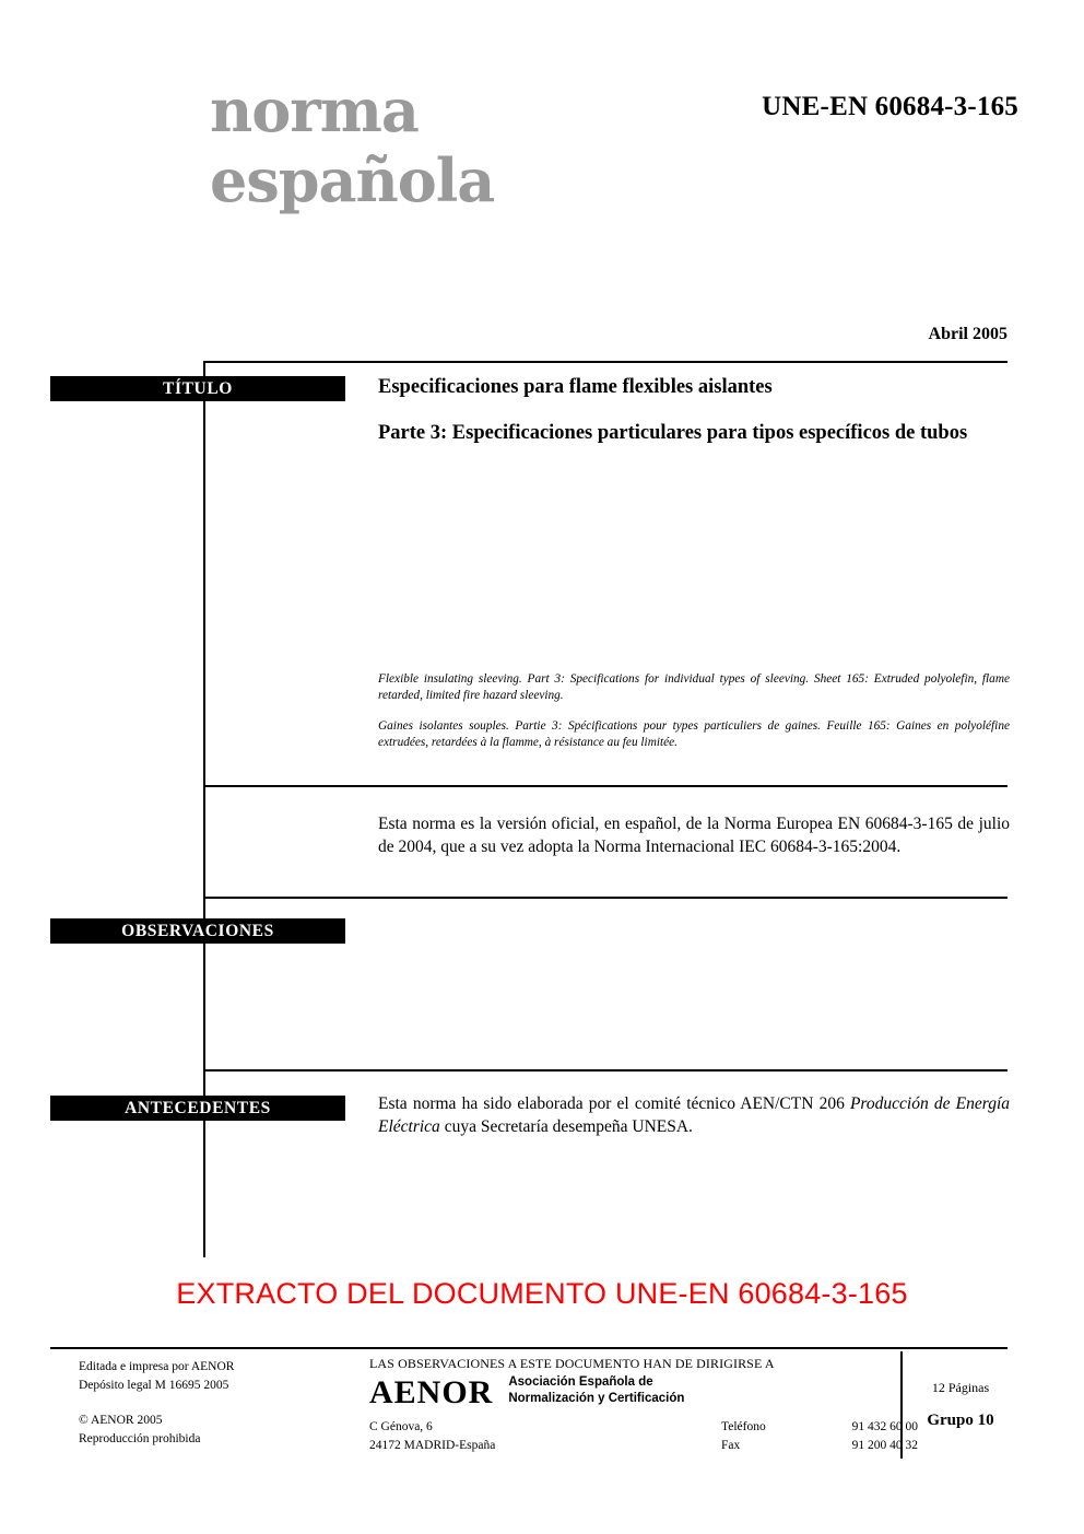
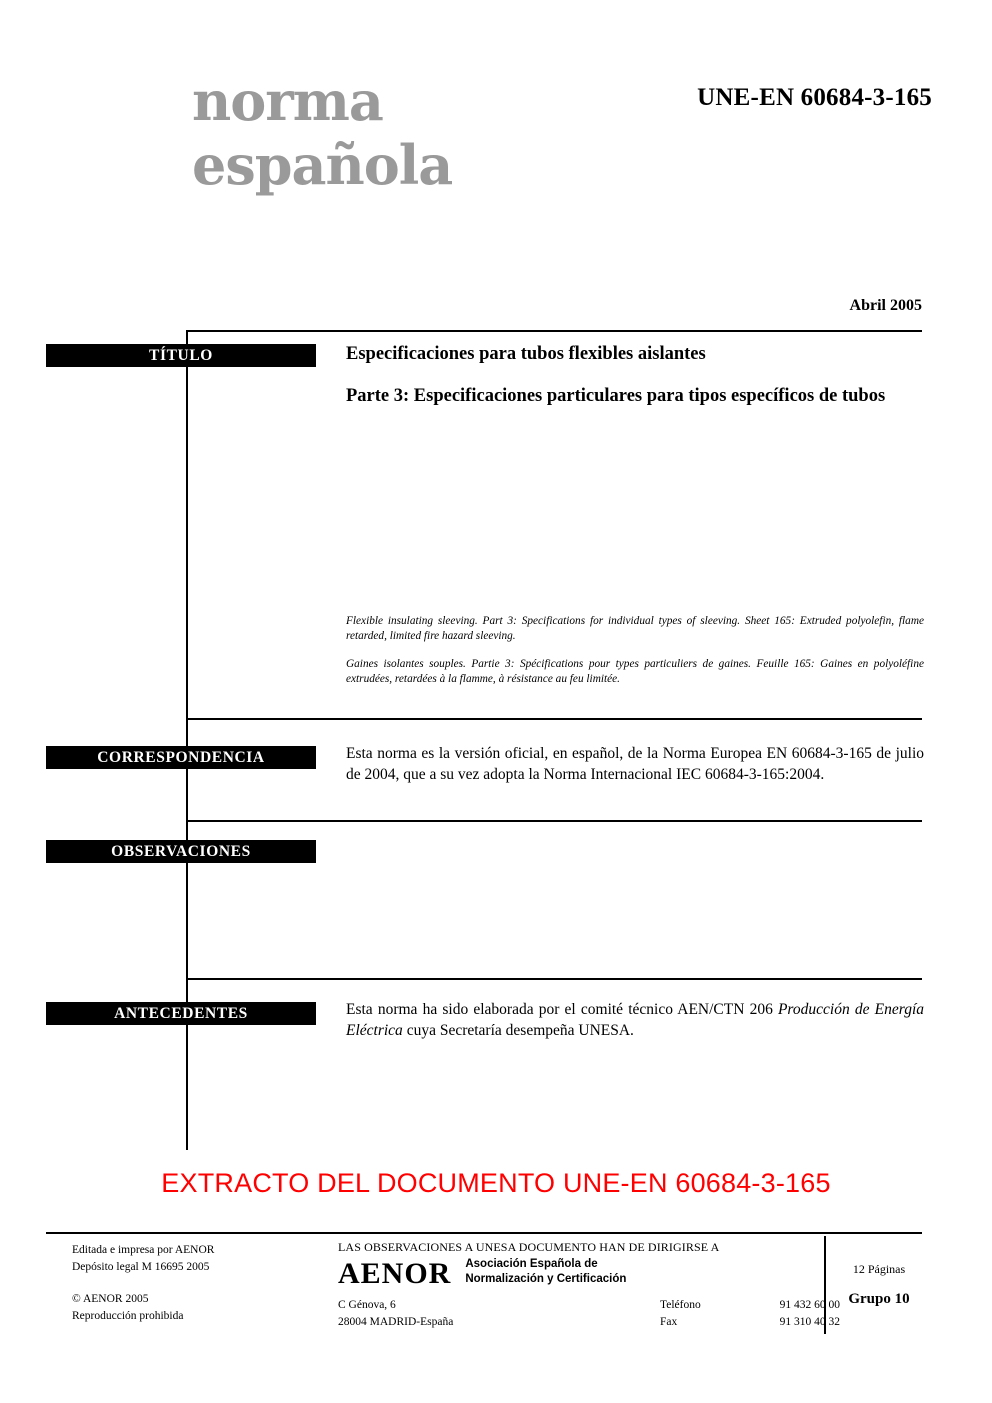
  norma
  española
  UNE-EN 60684-3-165
  Abril 2005
  TÍTULO
- Especificaciones para flame flexibles aislantes
+ Especificaciones para tubos flexibles aislantes
  Parte 3: Especificaciones particulares para tipos específicos de tubos
  Flexible insulating sleeving. Part 3: Specifications for individual types of sleeving. Sheet 165: Extruded polyolefin, flame retarded, limited fire hazard sleeving.
  Gaines isolantes souples. Partie 3: Spécifications pour types particuliers de gaines. Feuille 165: Gaines en polyoléfine extrudées, retardées à la flamme, à résistance au feu limitée.
+ CORRESPONDENCIA
  Esta norma es la versión oficial, en español, de la Norma Europea EN 60684-3-165 de julio de 2004, que a su vez adopta la Norma Internacional IEC 60684-3-165:2004.
  OBSERVACIONES
  ANTECEDENTES
  Esta norma ha sido elaborada por el comité técnico AEN/CTN 206 Producción de Energía Eléctrica cuya Secretaría desempeña UNESA.
  EXTRACTO DEL DOCUMENTO UNE-EN 60684-3-165
  Editada e impresa por AENOR
  Depósito legal M 16695 2005
  © AENOR 2005
  Reproducción prohibida
- LAS OBSERVACIONES A ESTE DOCUMENTO HAN DE DIRIGIRSE A
+ LAS OBSERVACIONES A UNESA DOCUMENTO HAN DE DIRIGIRSE A
  AENOR
  Asociación Española de
  Normalización y Certificación
  C Génova, 6
- 24172 MADRID-España
+ 28004 MADRID-España
  Teléfono
  Fax
  91 432 60 00
- 91 200 40 32
+ 91 310 40 32
  12 Páginas
  Grupo 10
